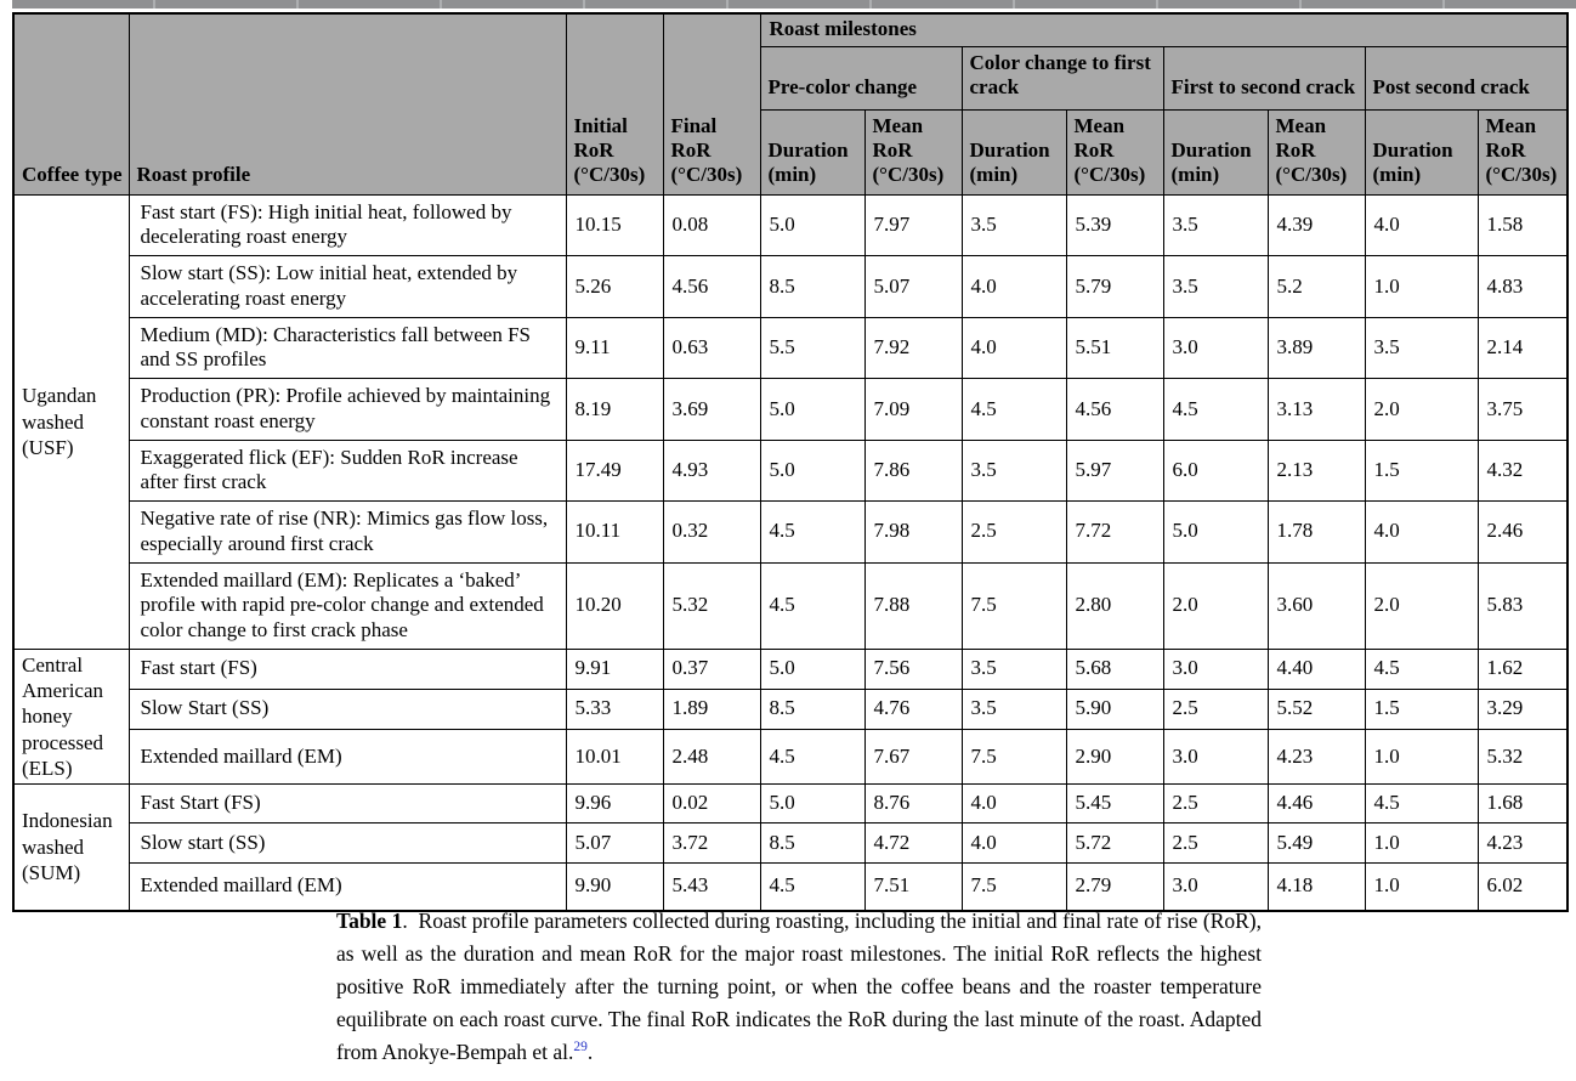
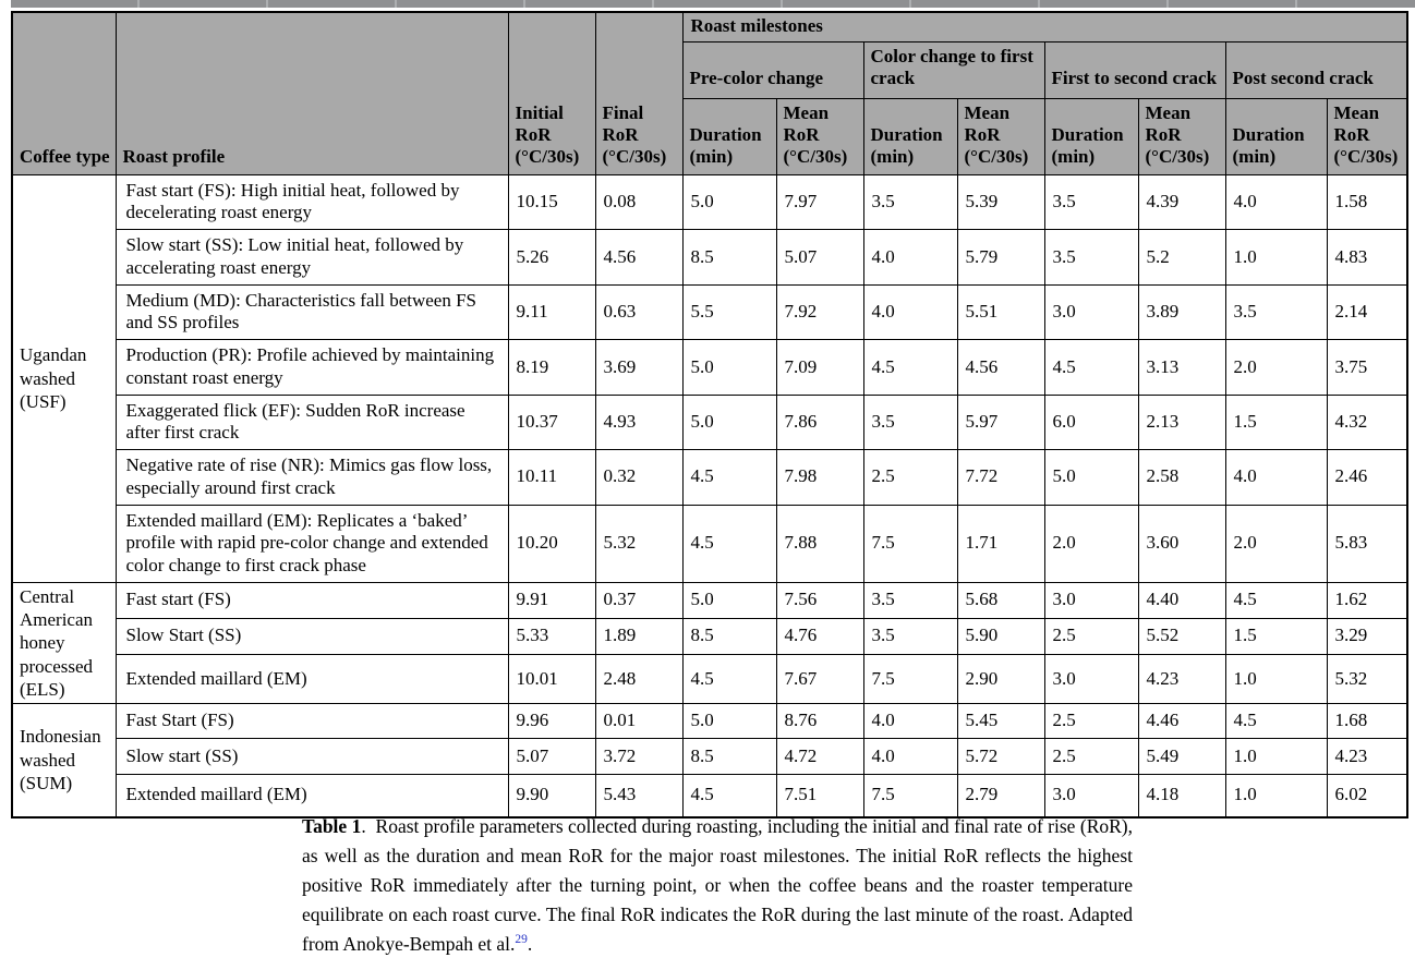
  Coffee type	Roast profile	Initial RoR (°C/30s)	Final RoR (°C/30s)	Roast milestones
  Pre-color change	Color change to first crack	First to second crack	Post second crack
  Duration (min)	Mean RoR (°C/30s)	Duration (min)	Mean RoR (°C/30s)	Duration (min)	Mean RoR (°C/30s)	Duration (min)	Mean RoR (°C/30s)
  Ugandan washed (USF)	Fast start (FS): High initial heat, followed by decelerating roast energy	10.15	0.08	5.0	7.97	3.5	5.39	3.5	4.39	4.0	1.58
- Slow start (SS): Low initial heat, extended by accelerating roast energy	5.26	4.56	8.5	5.07	4.0	5.79	3.5	5.2	1.0	4.83
+ Slow start (SS): Low initial heat, followed by accelerating roast energy	5.26	4.56	8.5	5.07	4.0	5.79	3.5	5.2	1.0	4.83
  Medium (MD): Characteristics fall between FS and SS profiles	9.11	0.63	5.5	7.92	4.0	5.51	3.0	3.89	3.5	2.14
  Production (PR): Profile achieved by maintaining constant roast energy	8.19	3.69	5.0	7.09	4.5	4.56	4.5	3.13	2.0	3.75
- Exaggerated flick (EF): Sudden RoR increase after first crack	17.49	4.93	5.0	7.86	3.5	5.97	6.0	2.13	1.5	4.32
+ Exaggerated flick (EF): Sudden RoR increase after first crack	10.37	4.93	5.0	7.86	3.5	5.97	6.0	2.13	1.5	4.32
- Negative rate of rise (NR): Mimics gas flow loss, especially around first crack	10.11	0.32	4.5	7.98	2.5	7.72	5.0	1.78	4.0	2.46
+ Negative rate of rise (NR): Mimics gas flow loss, especially around first crack	10.11	0.32	4.5	7.98	2.5	7.72	5.0	2.58	4.0	2.46
- Extended maillard (EM): Replicates a ‘baked’ profile with rapid pre-color change and extended color change to first crack phase	10.20	5.32	4.5	7.88	7.5	2.80	2.0	3.60	2.0	5.83
+ Extended maillard (EM): Replicates a ‘baked’ profile with rapid pre-color change and extended color change to first crack phase	10.20	5.32	4.5	7.88	7.5	1.71	2.0	3.60	2.0	5.83
  Central American honey processed (ELS)	Fast start (FS)	9.91	0.37	5.0	7.56	3.5	5.68	3.0	4.40	4.5	1.62
  Slow Start (SS)	5.33	1.89	8.5	4.76	3.5	5.90	2.5	5.52	1.5	3.29
  Extended maillard (EM)	10.01	2.48	4.5	7.67	7.5	2.90	3.0	4.23	1.0	5.32
- Indonesian washed (SUM)	Fast Start (FS)	9.96	0.02	5.0	8.76	4.0	5.45	2.5	4.46	4.5	1.68
+ Indonesian washed (SUM)	Fast Start (FS)	9.96	0.01	5.0	8.76	4.0	5.45	2.5	4.46	4.5	1.68
  Slow start (SS)	5.07	3.72	8.5	4.72	4.0	5.72	2.5	5.49	1.0	4.23
  Extended maillard (EM)	9.90	5.43	4.5	7.51	7.5	2.79	3.0	4.18	1.0	6.02
  Table 1. Roast profile parameters collected during roasting, including the initial and final rate of rise (RoR), as well as the duration and mean RoR for the major roast milestones. The initial RoR reflects the highest positive RoR immediately after the turning point, or when the coffee beans and the roaster temperature equilibrate on each roast curve. The final RoR indicates the RoR during the last minute of the roast. Adapted from Anokye-Bempah et al.29.
